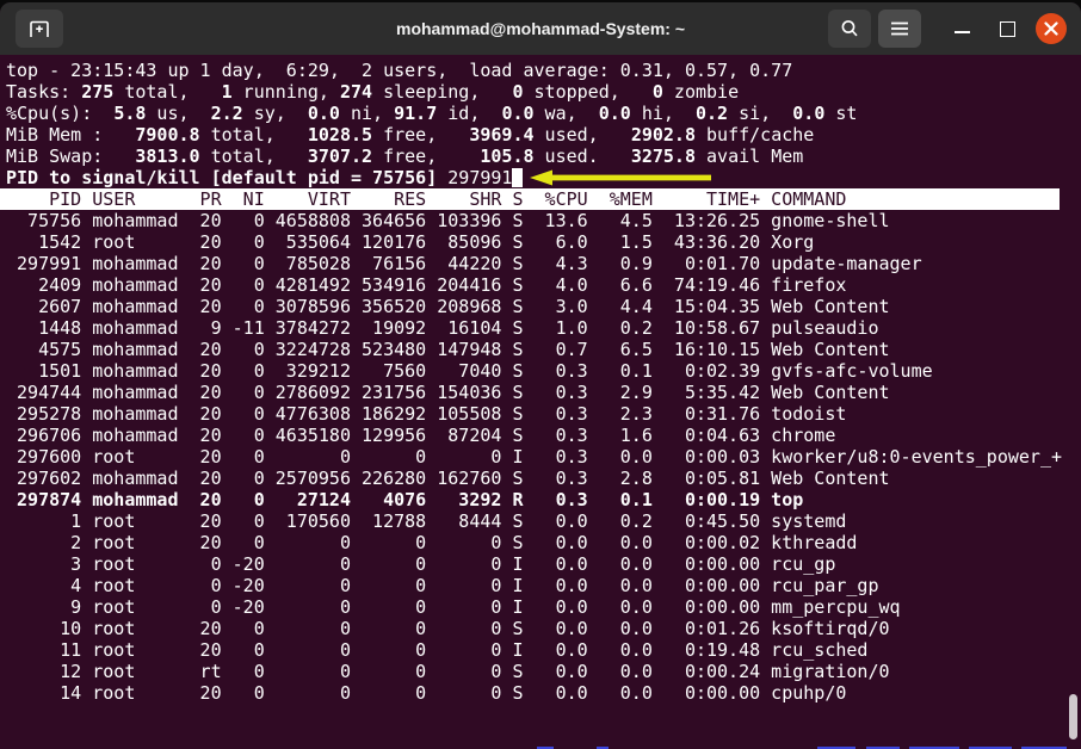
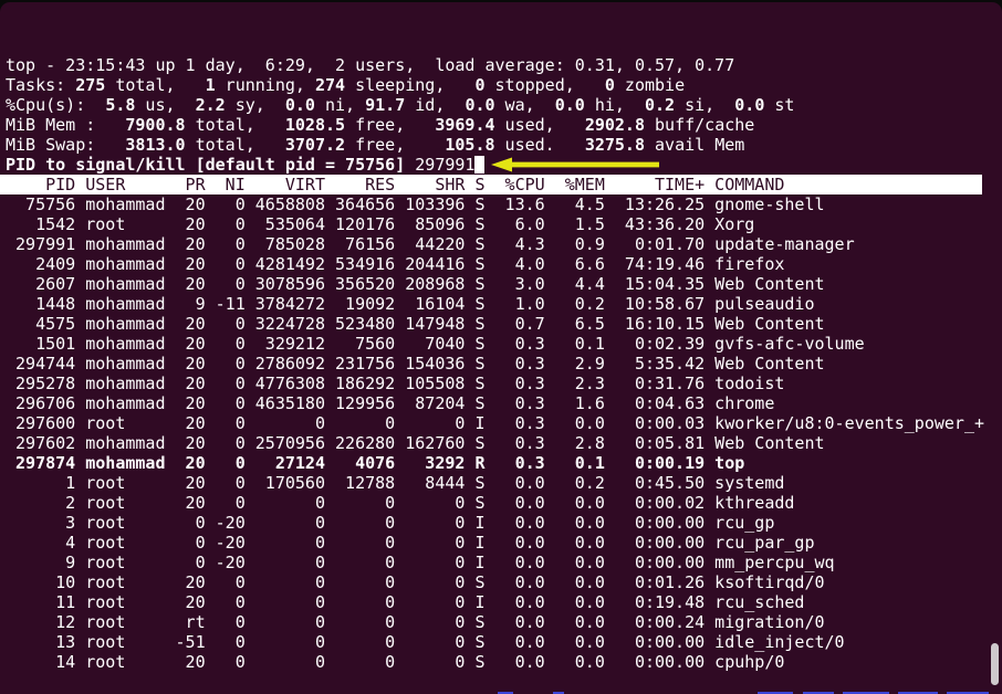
- mohammad@mohammad-System: ~
  top - 23:15:43 up 1 day, 6:29, 2 users, load average: 0.31, 0.57, 0.77
  Tasks: 275 total, 1 running, 274 sleeping, 0 stopped, 0 zombie
  %Cpu(s): 5.8 us, 2.2 sy, 0.0 ni, 91.7 id, 0.0 wa, 0.0 hi, 0.2 si, 0.0 st
  MiB Mem : 7900.8 total, 1028.5 free, 3969.4 used, 2902.8 buff/cache
  MiB Swap: 3813.0 total, 3707.2 free, 105.8 used. 3275.8 avail Mem
  PID to signal/kill [default pid = 75756] 297991
  PID USER PR NI VIRT RES SHR S %CPU %MEM TIME+ COMMAND
  75756 mohammad 20 0 4658808 364656 103396 S 13.6 4.5 13:26.25 gnome-shell
  1542 root 20 0 535064 120176 85096 S 6.0 1.5 43:36.20 Xorg
  297991 mohammad 20 0 785028 76156 44220 S 4.3 0.9 0:01.70 update-manager
  2409 mohammad 20 0 4281492 534916 204416 S 4.0 6.6 74:19.46 firefox
  2607 mohammad 20 0 3078596 356520 208968 S 3.0 4.4 15:04.35 Web Content
  1448 mohammad 9 -11 3784272 19092 16104 S 1.0 0.2 10:58.67 pulseaudio
  4575 mohammad 20 0 3224728 523480 147948 S 0.7 6.5 16:10.15 Web Content
  1501 mohammad 20 0 329212 7560 7040 S 0.3 0.1 0:02.39 gvfs-afc-volume
  294744 mohammad 20 0 2786092 231756 154036 S 0.3 2.9 5:35.42 Web Content
  295278 mohammad 20 0 4776308 186292 105508 S 0.3 2.3 0:31.76 todoist
  296706 mohammad 20 0 4635180 129956 87204 S 0.3 1.6 0:04.63 chrome
  297600 root 20 0 0 0 0 I 0.3 0.0 0:00.03 kworker/u8:0-events_power_+
  297602 mohammad 20 0 2570956 226280 162760 S 0.3 2.8 0:05.81 Web Content
  297874 mohammad 20 0 27124 4076 3292 R 0.3 0.1 0:00.19 top
  1 root 20 0 170560 12788 8444 S 0.0 0.2 0:45.50 systemd
  2 root 20 0 0 0 0 S 0.0 0.0 0:00.02 kthreadd
  3 root 0 -20 0 0 0 I 0.0 0.0 0:00.00 rcu_gp
  4 root 0 -20 0 0 0 I 0.0 0.0 0:00.00 rcu_par_gp
  9 root 0 -20 0 0 0 I 0.0 0.0 0:00.00 mm_percpu_wq
  10 root 20 0 0 0 0 S 0.0 0.0 0:01.26 ksoftirqd/0
  11 root 20 0 0 0 0 I 0.0 0.0 0:19.48 rcu_sched
  12 root rt 0 0 0 0 S 0.0 0.0 0:00.24 migration/0
+ 13 root -51 0 0 0 0 S 0.0 0.0 0:00.00 idle_inject/0
  14 root 20 0 0 0 0 S 0.0 0.0 0:00.00 cpuhp/0
